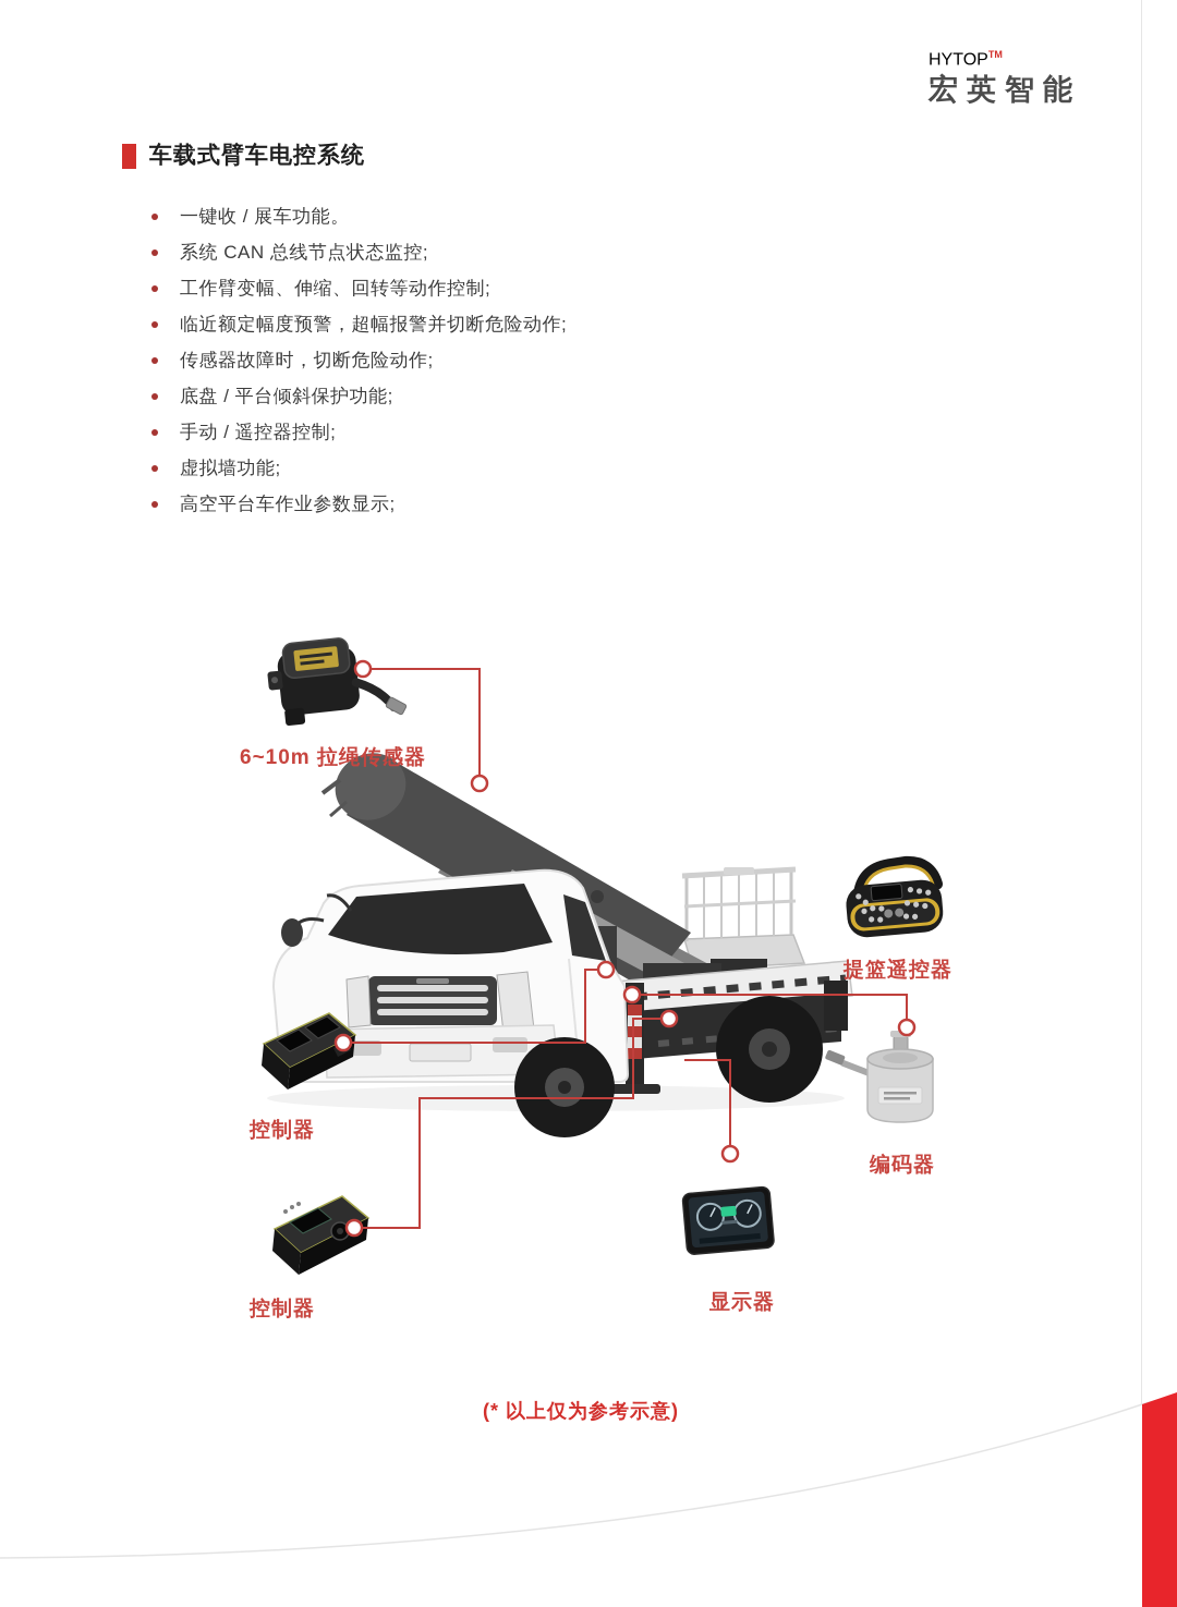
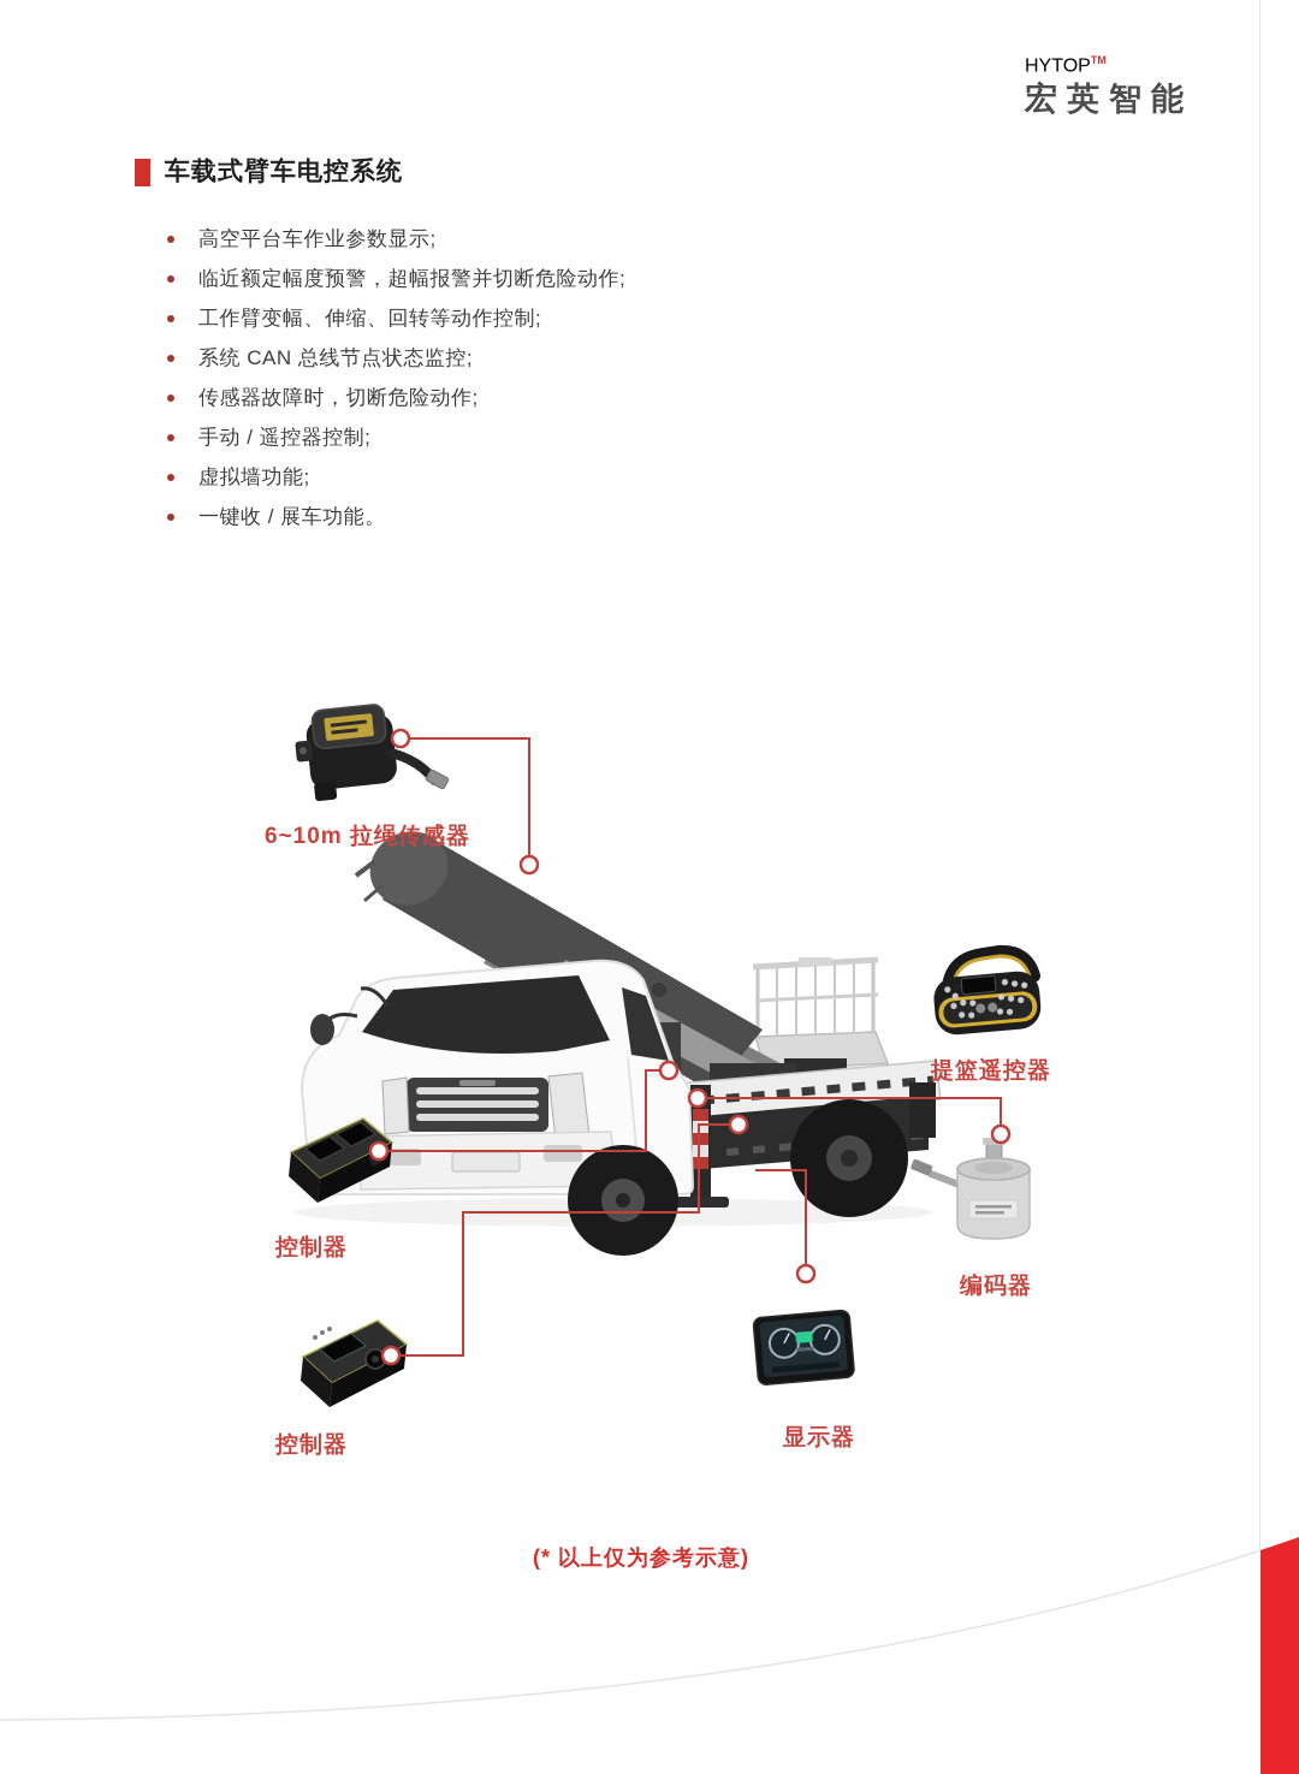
  HYTOPTM
  宏英智能
  车载式臂车电控系统
- 一键收 / 展车功能。
+ 高空平台车作业参数显示;
- 系统 CAN 总线节点状态监控;
+ 临近额定幅度预警，超幅报警并切断危险动作;
  工作臂变幅、伸缩、回转等动作控制;
- 临近额定幅度预警，超幅报警并切断危险动作;
+ 系统 CAN 总线节点状态监控;
  传感器故障时，切断危险动作;
- 底盘 / 平台倾斜保护功能;
  手动 / 遥控器控制;
  虚拟墙功能;
- 高空平台车作业参数显示;
+ 一键收 / 展车功能。
  6~10m 拉绳传感器
  提篮遥控器
  控制器
  编码器
  控制器
  显示器
  (* 以上仅为参考示意)
